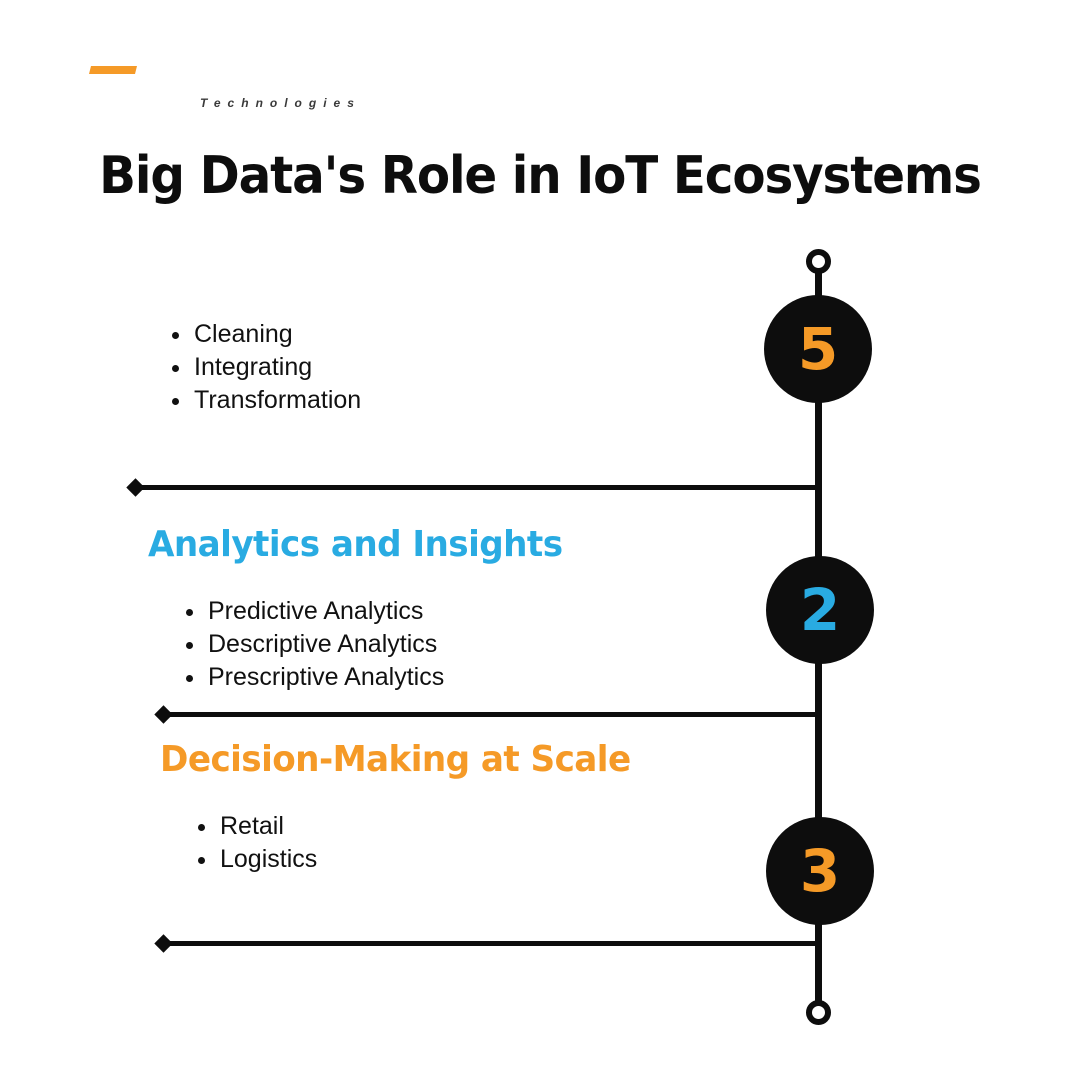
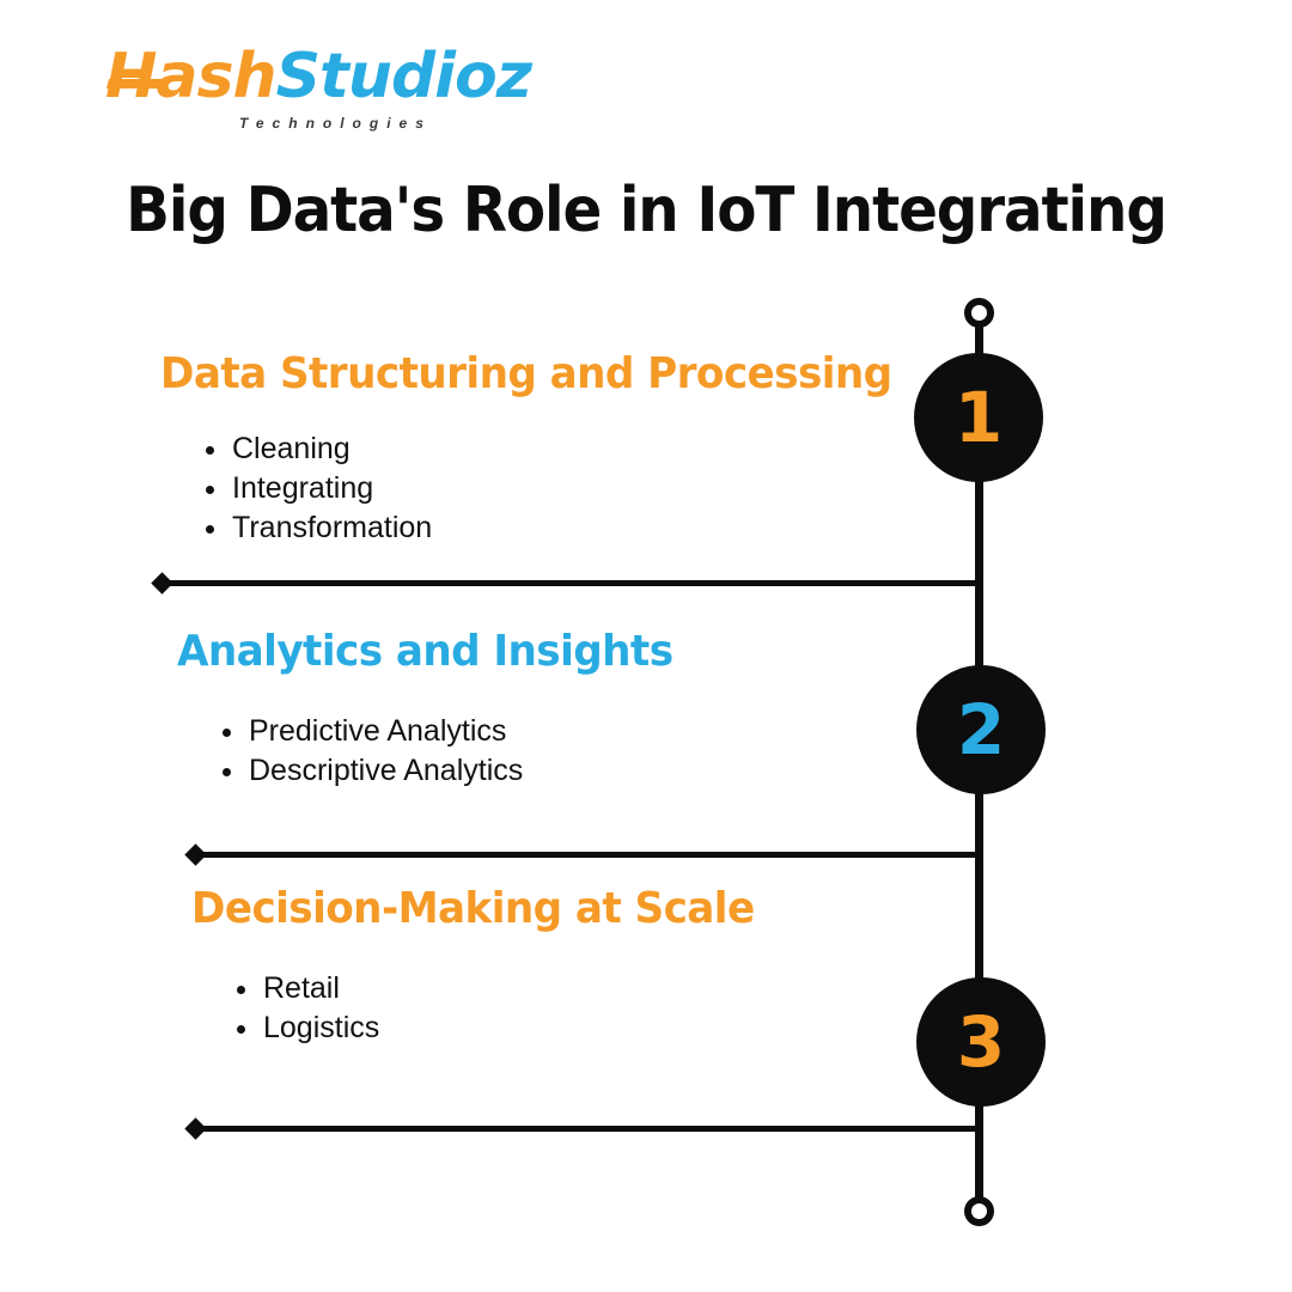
+ HashStudioz
  Technologies
- Big Data's Role in IoT Ecosystems
+ Big Data's Role in IoT Integrating
- 5
+ 1
  2
  3
+ Data Structuring and Processing
  Cleaning
  Integrating
  Transformation
  Analytics and Insights
  Predictive Analytics
  Descriptive Analytics
- Prescriptive Analytics
  Decision-Making at Scale
  Retail
  Logistics
